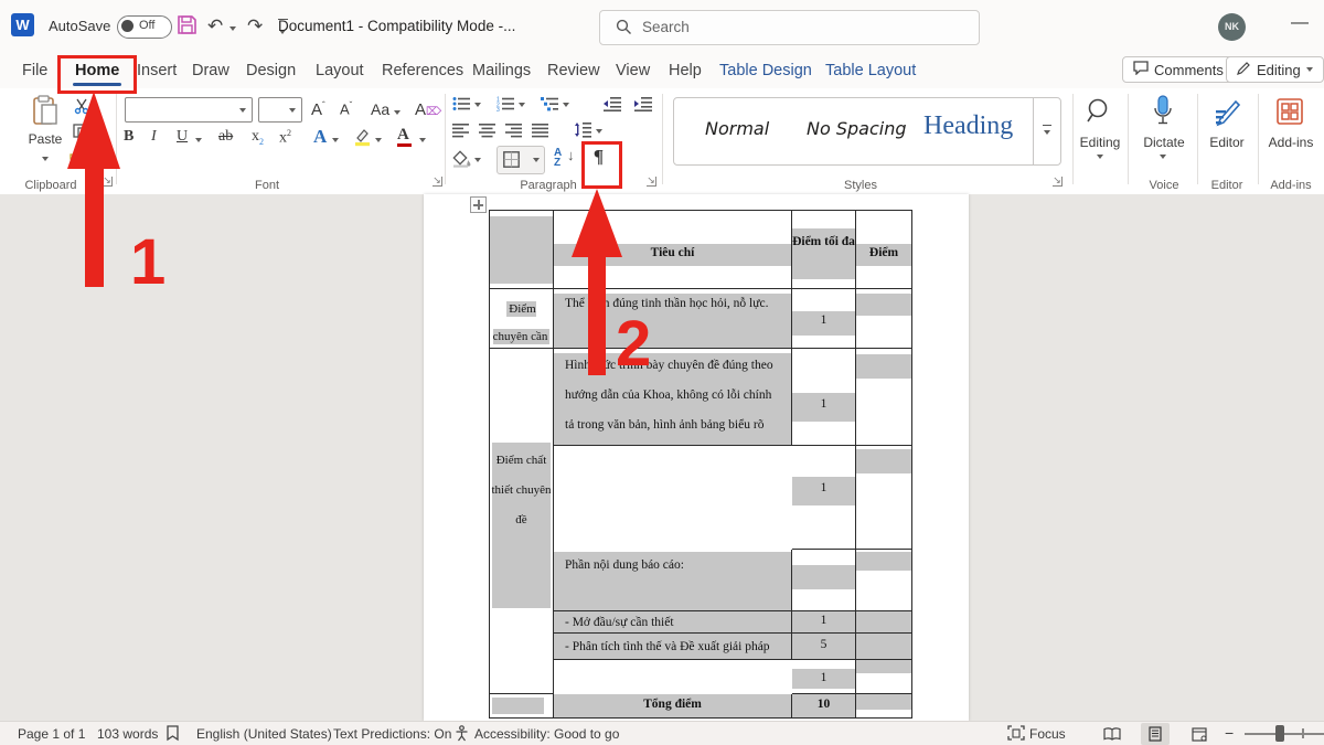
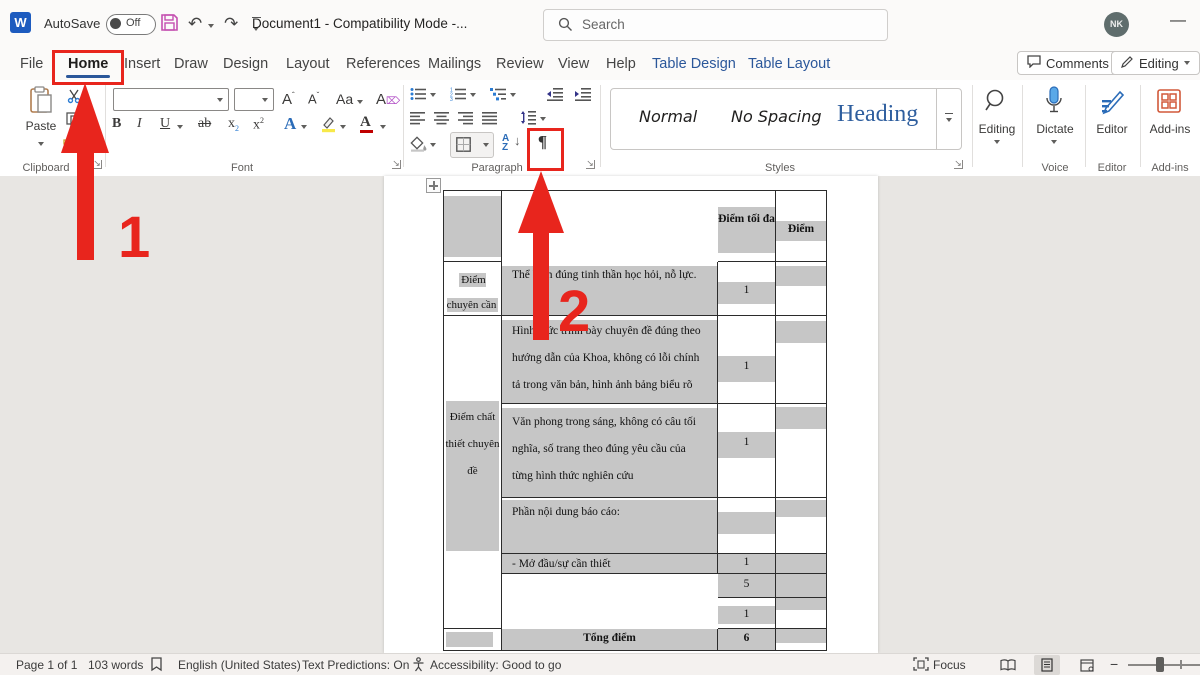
  W
  AutoSave
  Off
  ↶
  ↷
  Document1 - Compatibility Mode -...
  Search
  NK
  —
  File
  Home
  Insert
  Draw
  Design
  Layout
  References
  Mailings
  Review
  View
  Help
  Table Design
  Table Layout
  Comments
  Editing
  Paste
  Clipboard
  ↘
  Aˆ
  Aˇ
  Aa
  A⌦
  B
  I
  U
  ab
  x2
  x2
  A
  A
  Font
  ↘
  A
  Z
  ↓
  ¶
  Paragraph
  ↘
  Normal
  No Spacing
  Heading
  Styles
  ↘
  Editing
  Dictate
  Voice
  Editor
  Editor
  Add-ins
  Add-ins
- Tiêu chí
  Điểm tối đa
  Điểm
  Điểm chuyên cần
  Thển đúng tinh thần học hỏi, nỗ lực.
  1
  Điểm chất thiết chuyên đề
  Hìnhức trình bày chuyên đề đúng theo hướng dẫn của Khoa, không có lỗi chính tả trong văn bản, hình ảnh bảng biểu rõ
  1
+ Văn phong trong sáng, không có câu tối nghĩa, số trang theo đúng yêu cầu của từng hình thức nghiên cứu
  1
  Phần nội dung báo cáo:
  - Mở đầu/sự cần thiết
  1
- - Phân tích tình thế và Đề xuất giải pháp
  5
  1
  Tổng điểm
- 10
+ 6
  Page 1 of 1
  103 words
  English (United States)
  Text Predictions: On
  Accessibility: Good to go
  Focus
  −
  1
  2
